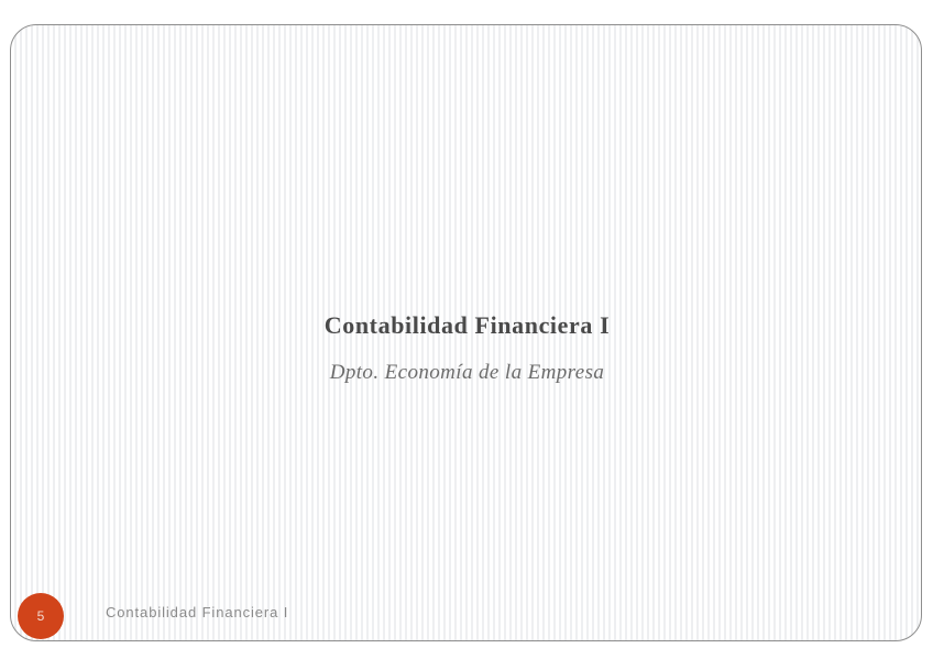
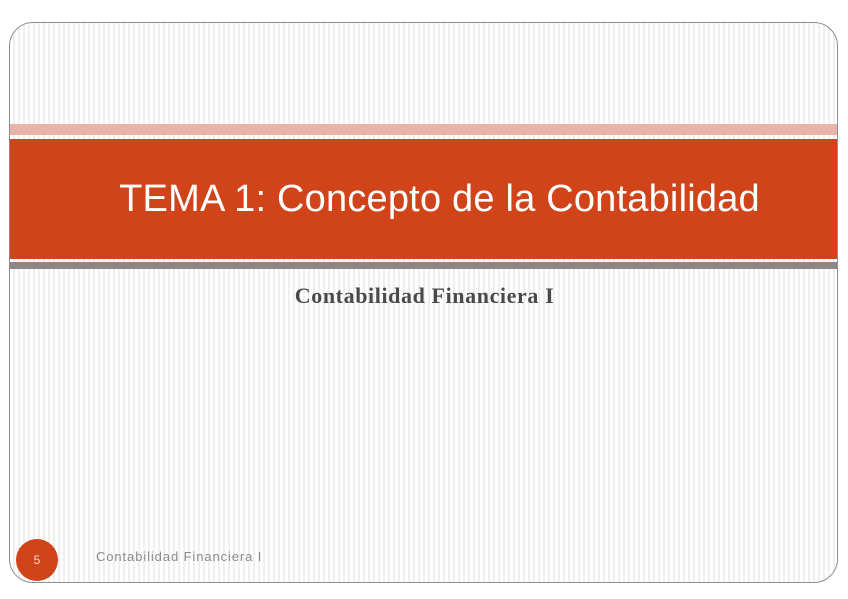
+ TEMA 1: Concepto de la Contabilidad
  Contabilidad Financiera I
- Dpto. Economía de la Empresa
  5
  Contabilidad Financiera I
